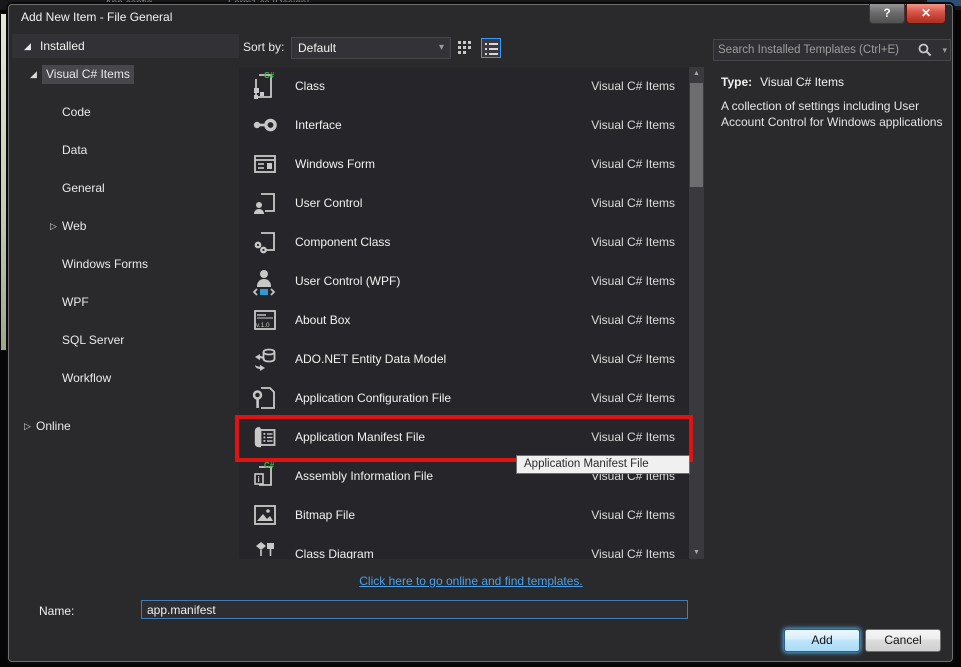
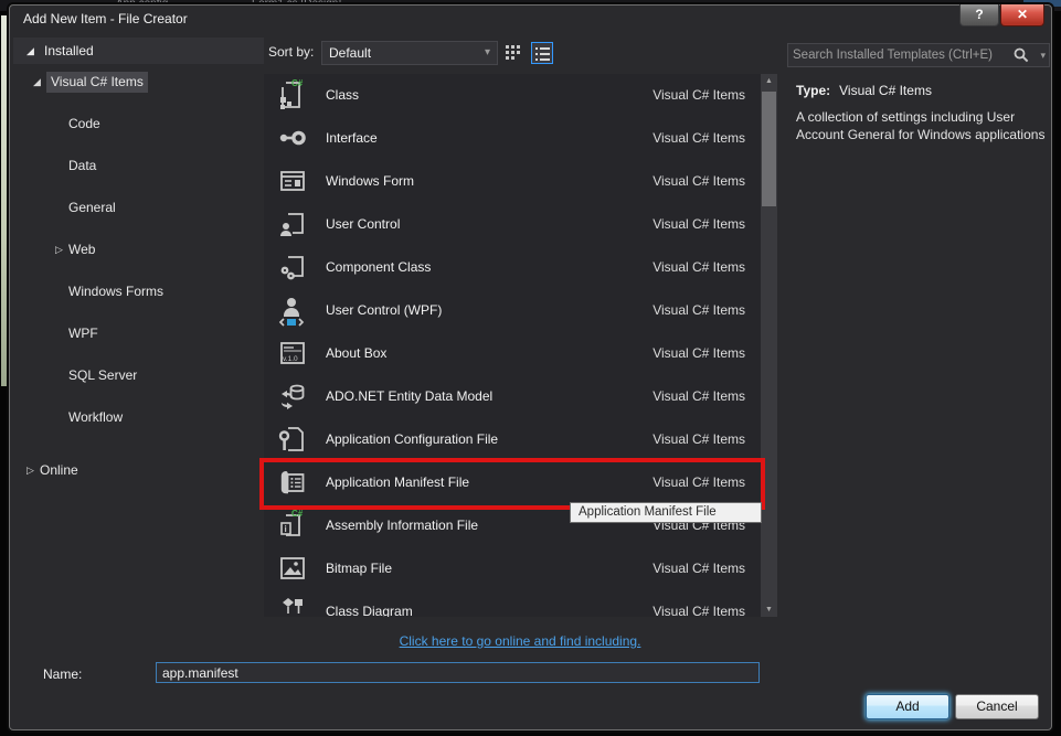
- Add New Item - File General
+ Add New Item - File Creator
  ?
  ✕
  ◢
  Installed
  ◢
  Visual C# Items
  Code
  Data
  General
  ▷
  Web
  Windows Forms
  WPF
  SQL Server
  Workflow
  ▷
  Online
  Sort by:
  Default
  ▾
  Search Installed Templates (Ctrl+E)
  ▾
  Type: Visual C# Items
- A collection of settings including User Account Control for Windows applications
+ A collection of settings including User Account General for Windows applications
  C#
  Class
  Visual C# Items
  Interface
  Visual C# Items
  Windows Form
  Visual C# Items
  User Control
  Visual C# Items
  Component Class
  Visual C# Items
  User Control (WPF)
  Visual C# Items
  About Box
  Visual C# Items
  ADO.NET Entity Data Model
  Visual C# Items
  Application Configuration File
  Visual C# Items
  Application Manifest File
  Visual C# Items
  C#
  i
  Assembly Information File
  Visual C# Items
  Bitmap File
  Visual C# Items
  Class Diagram
  Visual C# Items
  Application Manifest File
- Click here to go online and find templates.
+ Click here to go online and find including.
  Name:
  app.manifest
  Add
  Cancel
